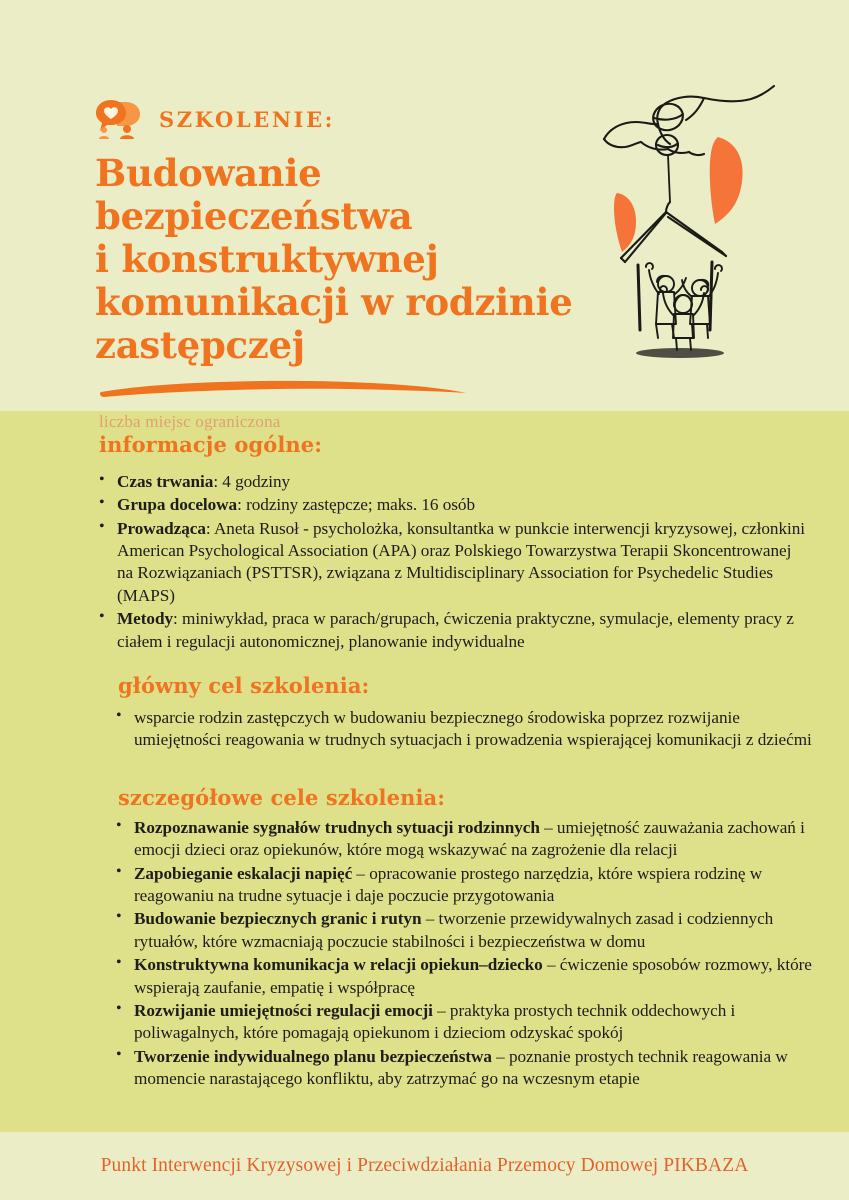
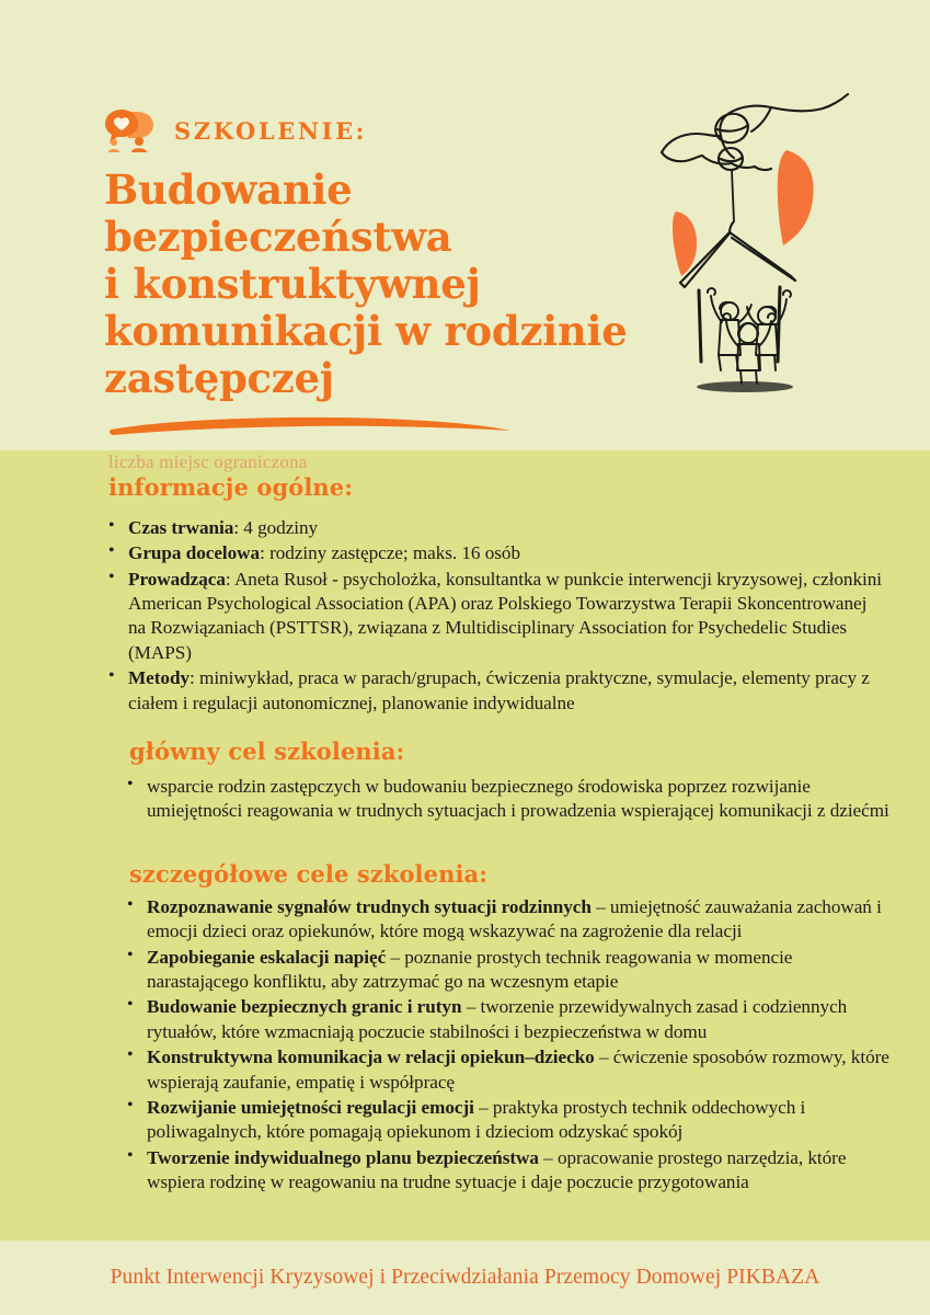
  SZKOLENIE:
  Budowanie bezpieczeństwa
  i konstruktywnej
  komunikacji w rodzinie
  zastępczej
  liczba miejsc ograniczona
  informacje ogólne:
  Czas trwania: 4 godziny
  Grupa docelowa: rodziny zastępcze; maks. 16 osób
  Prowadząca: Aneta Rusoł - psycholożka, konsultantka w punkcie interwencji kryzysowej, członkini American Psychological Association (APA) oraz Polskiego Towarzystwa Terapii Skoncentrowanej na Rozwiązaniach (PSTTSR), związana z Multidisciplinary Association for Psychedelic Studies (MAPS)
  Metody: miniwykład, praca w parach/grupach, ćwiczenia praktyczne, symulacje, elementy pracy z ciałem i regulacji autonomicznej, planowanie indywidualne
  główny cel szkolenia:
  wsparcie rodzin zastępczych w budowaniu bezpiecznego środowiska poprzez rozwijanie umiejętności reagowania w trudnych sytuacjach i prowadzenia wspierającej komunikacji z dziećmi
  szczegółowe cele szkolenia:
  Rozpoznawanie sygnałów trudnych sytuacji rodzinnych – umiejętność zauważania zachowań i emocji dzieci oraz opiekunów, które mogą wskazywać na zagrożenie dla relacji
- Zapobieganie eskalacji napięć – opracowanie prostego narzędzia, które wspiera rodzinę w reagowaniu na trudne sytuacje i daje poczucie przygotowania
+ Zapobieganie eskalacji napięć – poznanie prostych technik reagowania w momencie narastającego konfliktu, aby zatrzymać go na wczesnym etapie
  Budowanie bezpiecznych granic i rutyn – tworzenie przewidywalnych zasad i codziennych rytuałów, które wzmacniają poczucie stabilności i bezpieczeństwa w domu
  Konstruktywna komunikacja w relacji opiekun–dziecko – ćwiczenie sposobów rozmowy, które wspierają zaufanie, empatię i współpracę
  Rozwijanie umiejętności regulacji emocji – praktyka prostych technik oddechowych i poliwagalnych, które pomagają opiekunom i dzieciom odzyskać spokój
- Tworzenie indywidualnego planu bezpieczeństwa – poznanie prostych technik reagowania w momencie narastającego konfliktu, aby zatrzymać go na wczesnym etapie
+ Tworzenie indywidualnego planu bezpieczeństwa – opracowanie prostego narzędzia, które wspiera rodzinę w reagowaniu na trudne sytuacje i daje poczucie przygotowania
  Punkt Interwencji Kryzysowej i Przeciwdziałania Przemocy Domowej PIKBAZA
